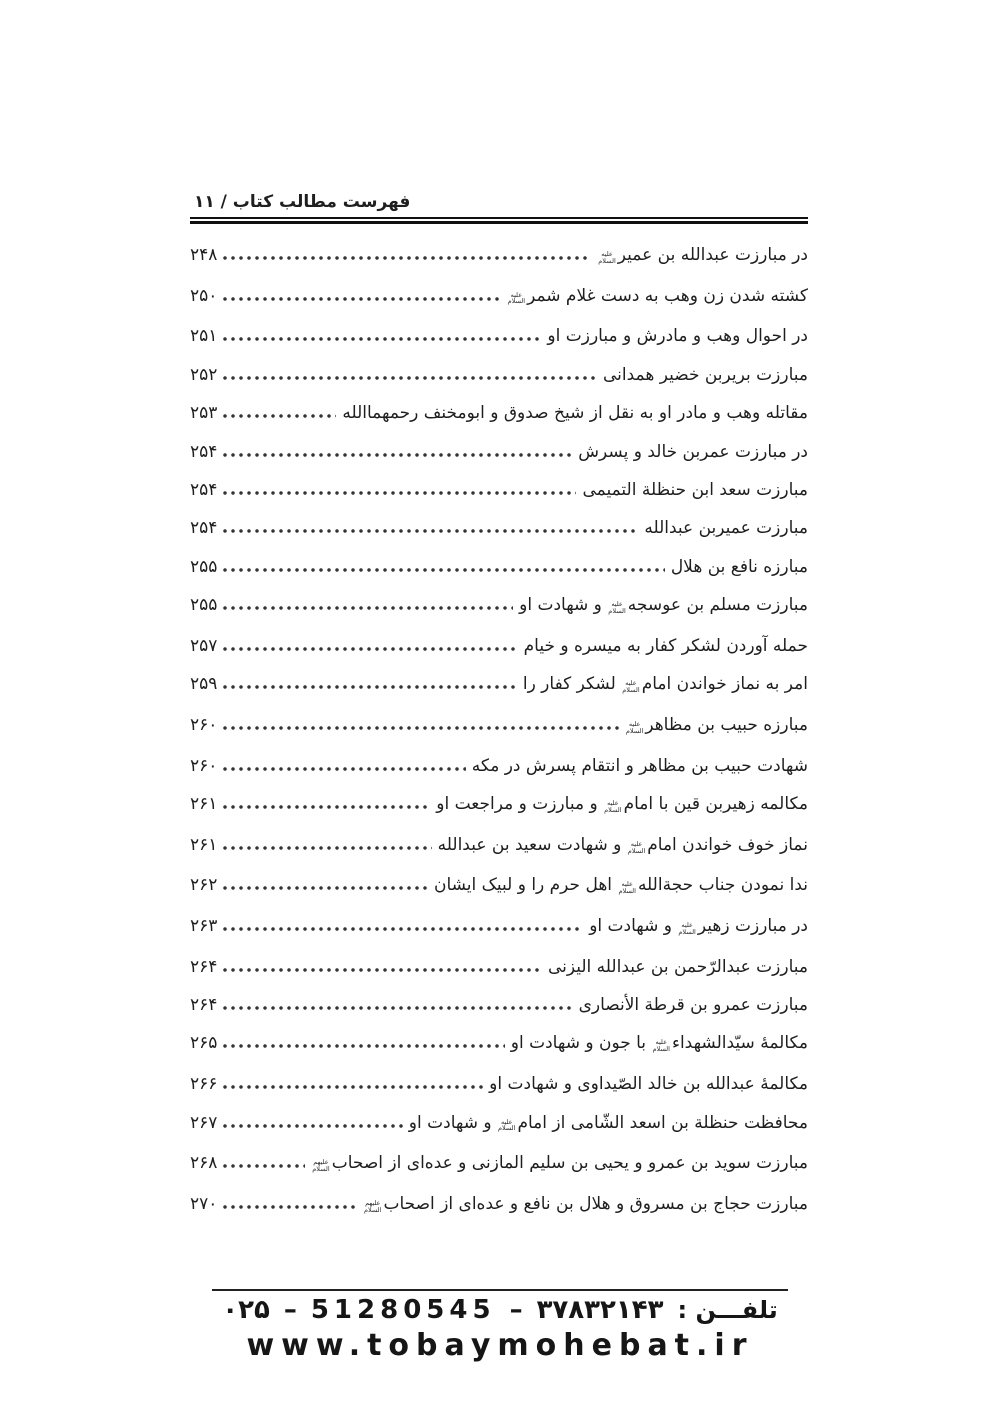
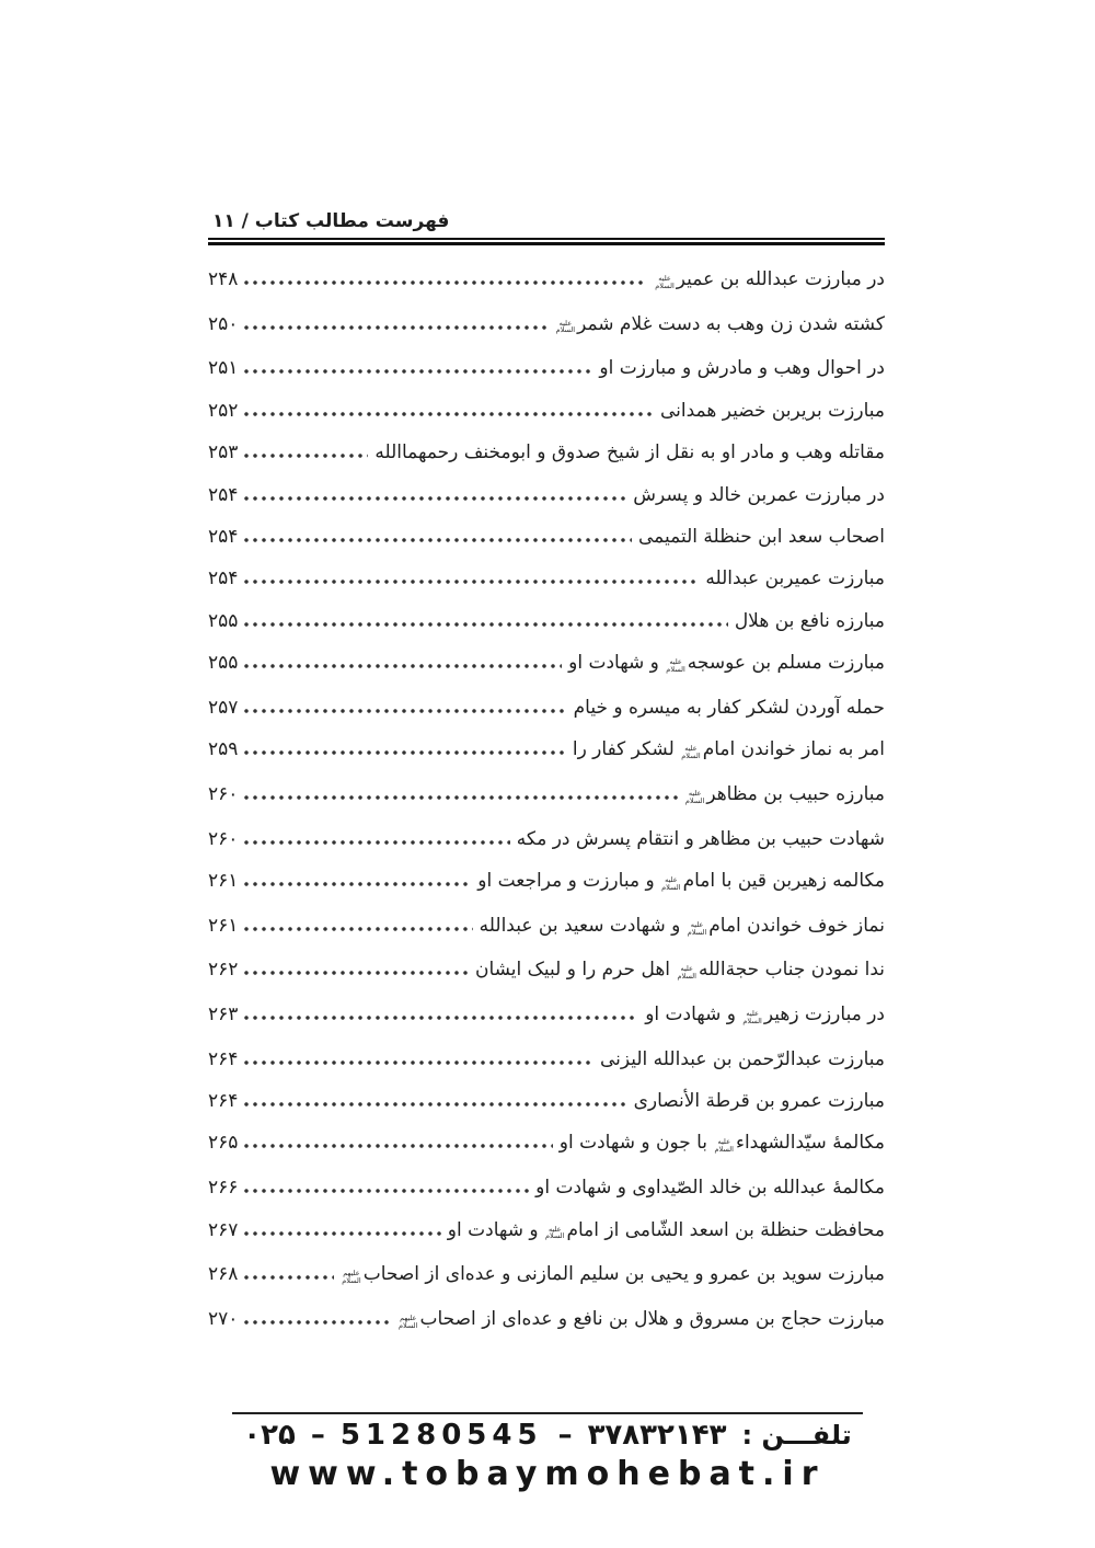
  فهرست مطالب کتاب / ۱۱
  در مبارزت عبدالله بن عمیر
  علیه
  السلام
  ۲۴۸
  کشته شدن زن وهب به دست غلام شمر
  علیه
  السلام
  ۲۵۰
  در احوال وهب و مادرش و مبارزت او
  ۲۵۱
  مبارزت بریربن خضیر همدانی
  ۲۵۲
  مقاتله وهب و مادر او به نقل از شیخ صدوق و ابومخنف رحمهماالله
  ۲۵۳
  در مبارزت عمربن خالد و پسرش
  ۲۵۴
- مبارزت سعد ابن حنظلة التمیمی
+ اصحاب سعد ابن حنظلة التمیمی
  ۲۵۴
  مبارزت عمیربن عبدالله
  ۲۵۴
  مبارزه نافع بن هلال
  ۲۵۵
  مبارزت مسلم بن عوسجه
  علیه
  السلام
  و شهادت او
  ۲۵۵
  حمله آوردن لشکر کفار به میسره و خیام
  ۲۵۷
  امر به نماز خواندن امام
  علیه
  السلام
  لشکر کفار را
  ۲۵۹
  مبارزه حبیب بن مظاهر
  علیه
  السلام
  ۲۶۰
  شهادت حبیب بن مظاهر و انتقام پسرش در مکه
  ۲۶۰
  مکالمه زهیربن قین با امام
  علیه
  السلام
  و مبارزت و مراجعت او
  ۲۶۱
  نماز خوف خواندن امام
  علیه
  السلام
  و شهادت سعید بن عبدالله
  ۲۶۱
  ندا نمودن جناب حجةالله
  علیه
  السلام
  اهل حرم را و لبیک ایشان
  ۲۶۲
  در مبارزت زهیر
  علیه
  السلام
  و شهادت او
  ۲۶۳
  مبارزت عبدالرّحمن بن عبدالله الیزنی
  ۲۶۴
  مبارزت عمرو بن قرطة الأنصاری
  ۲۶۴
  مکالمهٔ سیّدالشهداء
  علیه
  السلام
  با جون و شهادت او
  ۲۶۵
  مکالمهٔ عبدالله بن خالد الصّیداوی و شهادت او
  ۲۶۶
  محافظت حنظلة بن اسعد الشّامی از امام
  علیه
  السلام
  و شهادت او
  ۲۶۷
  مبارزت سوید بن عمرو و یحیی بن سلیم المازنی و عده‌ای از اصحاب
  علیهم
  السلام
  ۲۶۸
  مبارزت حجاج بن مسروق و هلال بن نافع و عده‌ای از اصحاب
  علیهم
  السلام
  ۲۷۰
  تلفـــن :
  ۳۷۸۳۲۱۴۳
  –
  51280545
  –
  ۰۲۵
  www.tobaymohebat.ir
